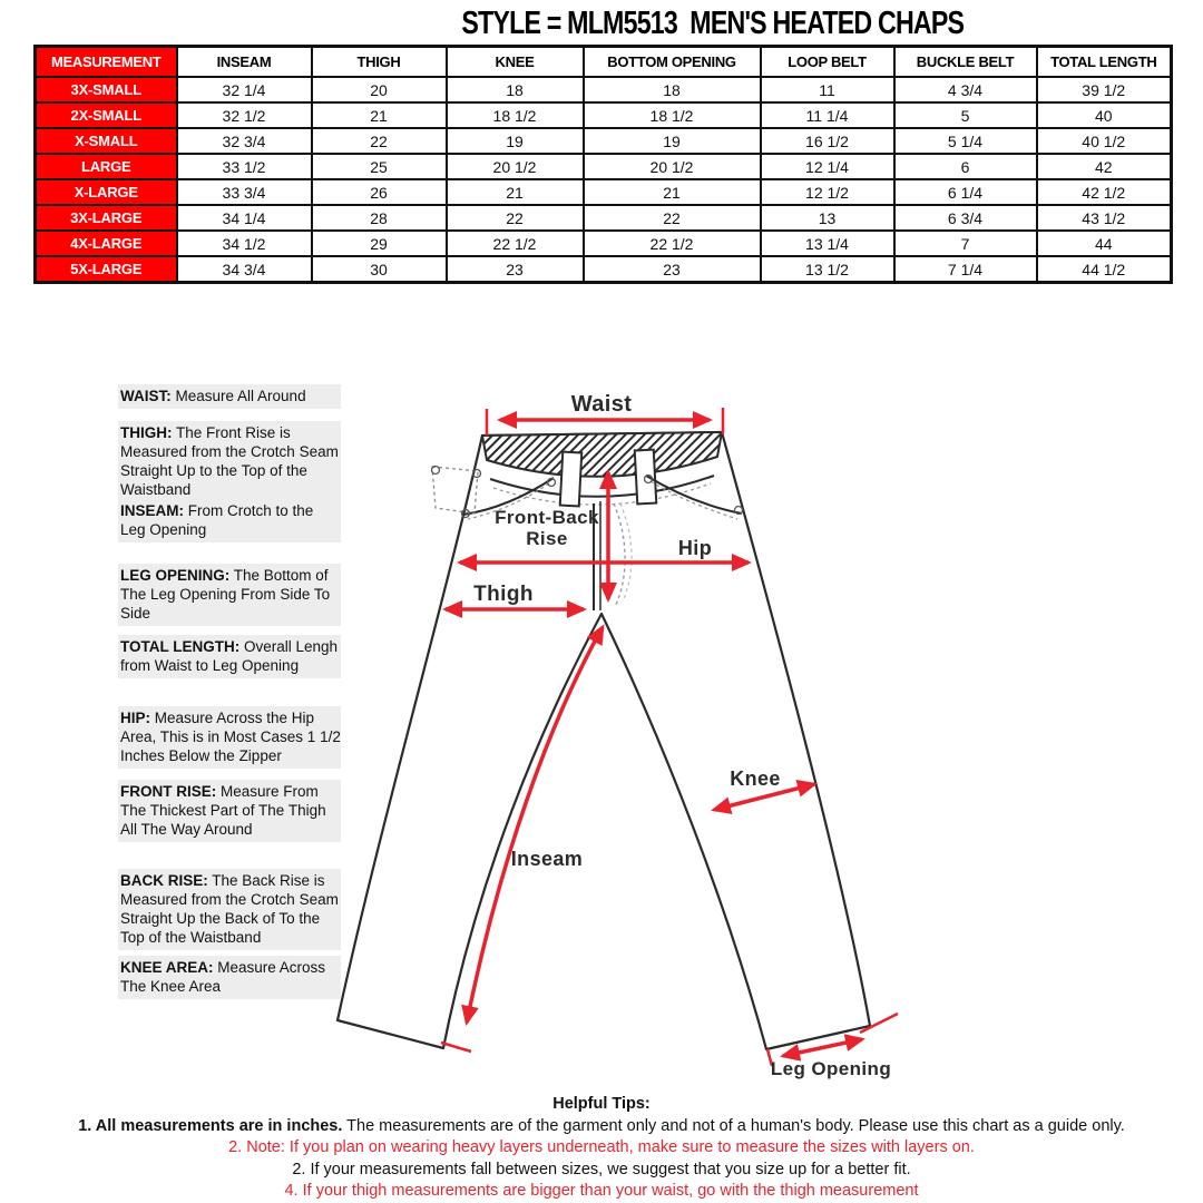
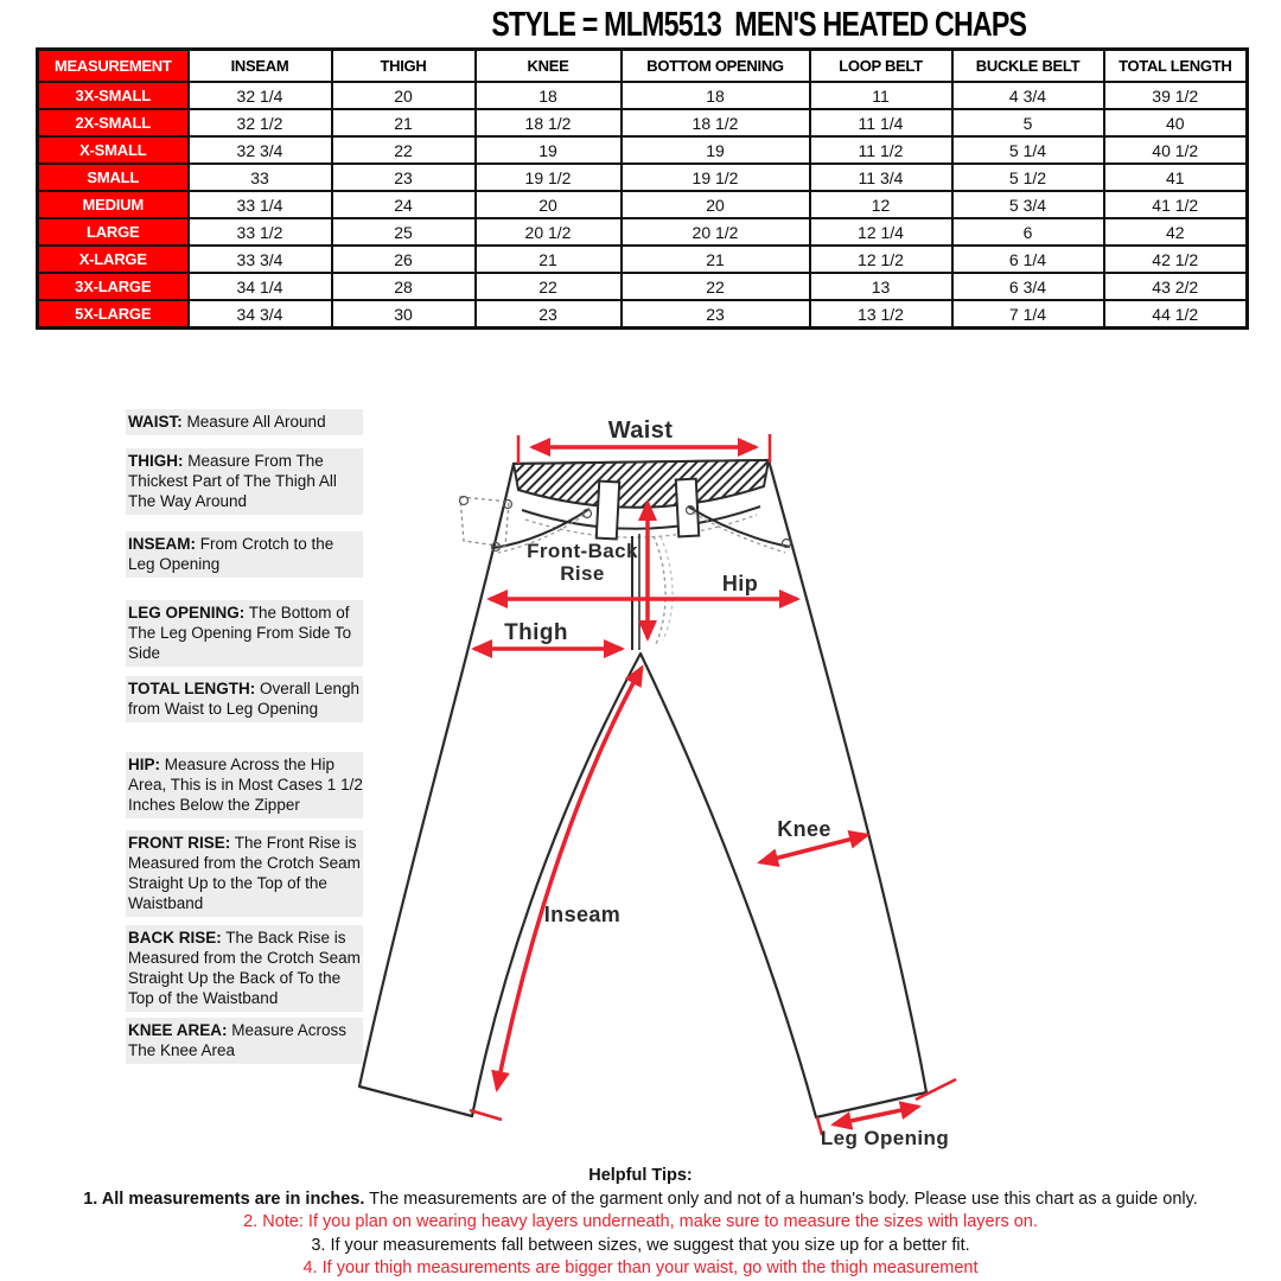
  STYLE = MLM5513 MEN'S HEATED CHAPS
  MEASUREMENT	INSEAM	THIGH	KNEE	BOTTOM OPENING	LOOP BELT	BUCKLE BELT	TOTAL LENGTH
  3X-SMALL	32 1/4	20	18	18	11	4 3/4	39 1/2
  2X-SMALL	32 1/2	21	18 1/2	18 1/2	11 1/4	5	40
- X-SMALL	32 3/4	22	19	19	16 1/2	5 1/4	40 1/2
+ X-SMALL	32 3/4	22	19	19	11 1/2	5 1/4	40 1/2
+ SMALL	33	23	19 1/2	19 1/2	11 3/4	5 1/2	41
+ MEDIUM	33 1/4	24	20	20	12	5 3/4	41 1/2
  LARGE	33 1/2	25	20 1/2	20 1/2	12 1/4	6	42
  X-LARGE	33 3/4	26	21	21	12 1/2	6 1/4	42 1/2
- 3X-LARGE	34 1/4	28	22	22	13	6 3/4	43 1/2
+ 3X-LARGE	34 1/4	28	22	22	13	6 3/4	43 2/2
- 4X-LARGE	34 1/2	29	22 1/2	22 1/2	13 1/4	7	44
  5X-LARGE	34 3/4	30	23	23	13 1/2	7 1/4	44 1/2
  WAIST: Measure All Around
- THIGH: The Front Rise is Measured from the Crotch Seam Straight Up to the Top of the Waistband
+ THIGH: Measure From The Thickest Part of The Thigh All The Way Around
  INSEAM: From Crotch to the Leg Opening
  LEG OPENING: The Bottom of The Leg Opening From Side To Side
  TOTAL LENGTH: Overall Lengh from Waist to Leg Opening
  HIP: Measure Across the Hip Area, This is in Most Cases 1 1/2 Inches Below the Zipper
- FRONT RISE: Measure From The Thickest Part of The Thigh All The Way Around
+ FRONT RISE: The Front Rise is Measured from the Crotch Seam Straight Up to the Top of the Waistband
  BACK RISE: The Back Rise is Measured from the Crotch Seam Straight Up the Back of To the Top of the Waistband
  KNEE AREA: Measure Across The Knee Area
  Waist
  Front-Back
  Rise
  Hip
  Thigh
  Inseam
  Knee
  Leg Opening
  Helpful Tips:
  1. All measurements are in inches. The measurements are of the garment only and not of a human's body. Please use this chart as a guide only.
  2. Note: If you plan on wearing heavy layers underneath, make sure to measure the sizes with layers on.
- 2. If your measurements fall between sizes, we suggest that you size up for a better fit.
+ 3. If your measurements fall between sizes, we suggest that you size up for a better fit.
  4. If your thigh measurements are bigger than your waist, go with the thigh measurement
